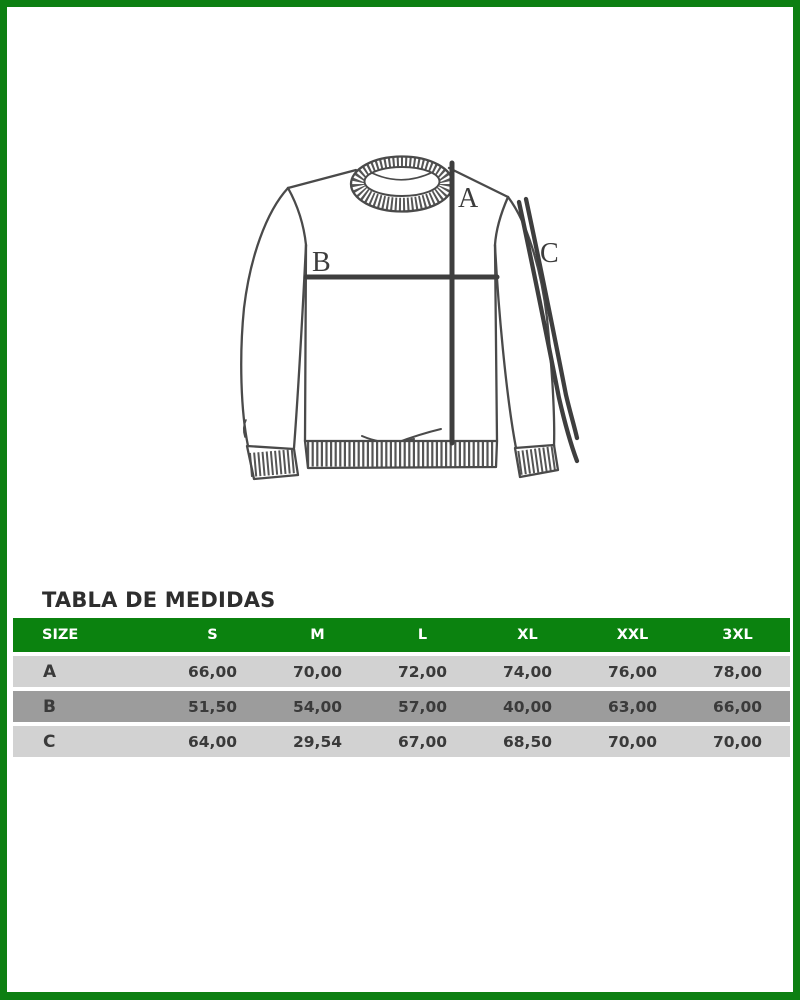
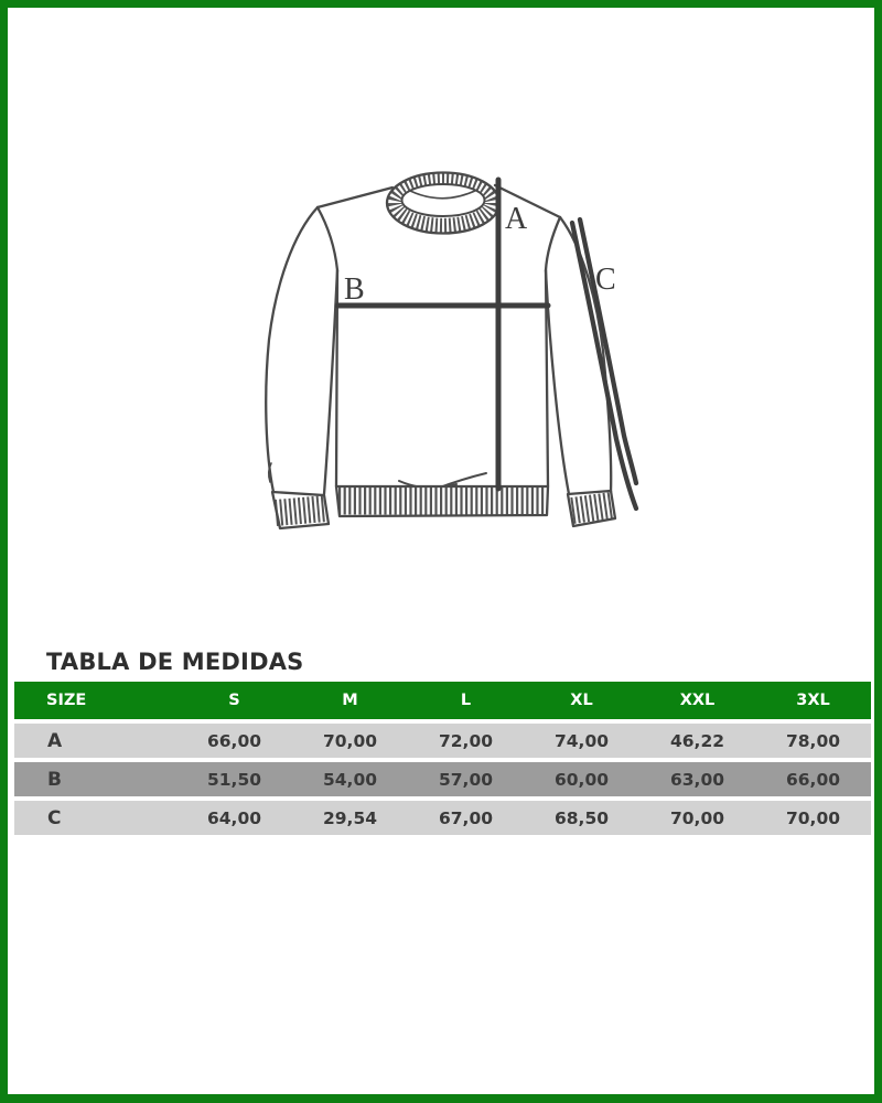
  A
  B
  C
  TABLA DE MEDIDAS
  SIZE	S	M	L	XL	XXL	3XL
- A	66,00	70,00	72,00	74,00	76,00	78,00
+ A	66,00	70,00	72,00	74,00	46,22	78,00
- B	51,50	54,00	57,00	40,00	63,00	66,00
+ B	51,50	54,00	57,00	60,00	63,00	66,00
  C	64,00	29,54	67,00	68,50	70,00	70,00
